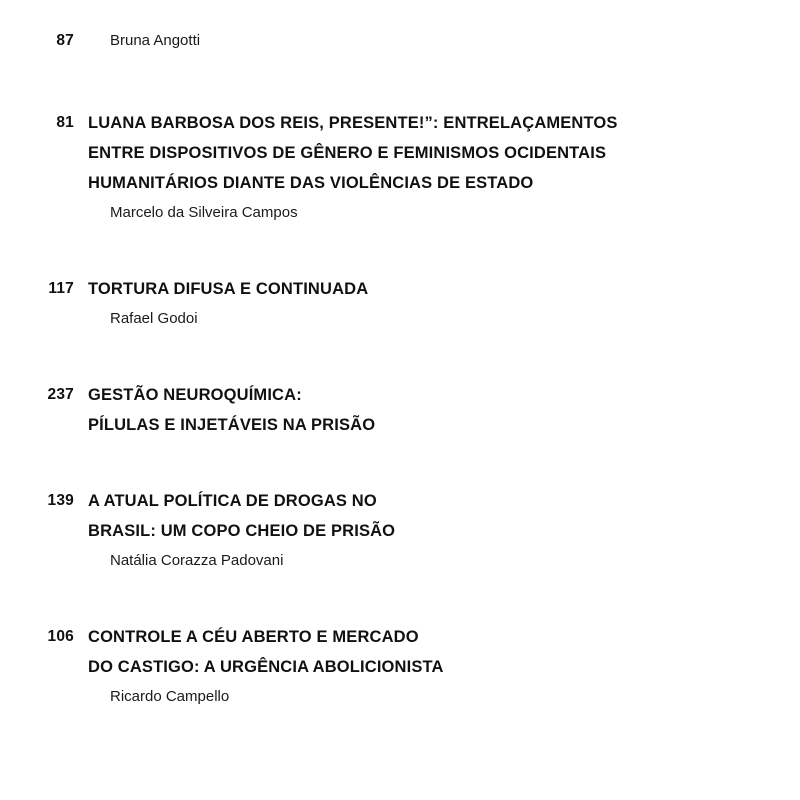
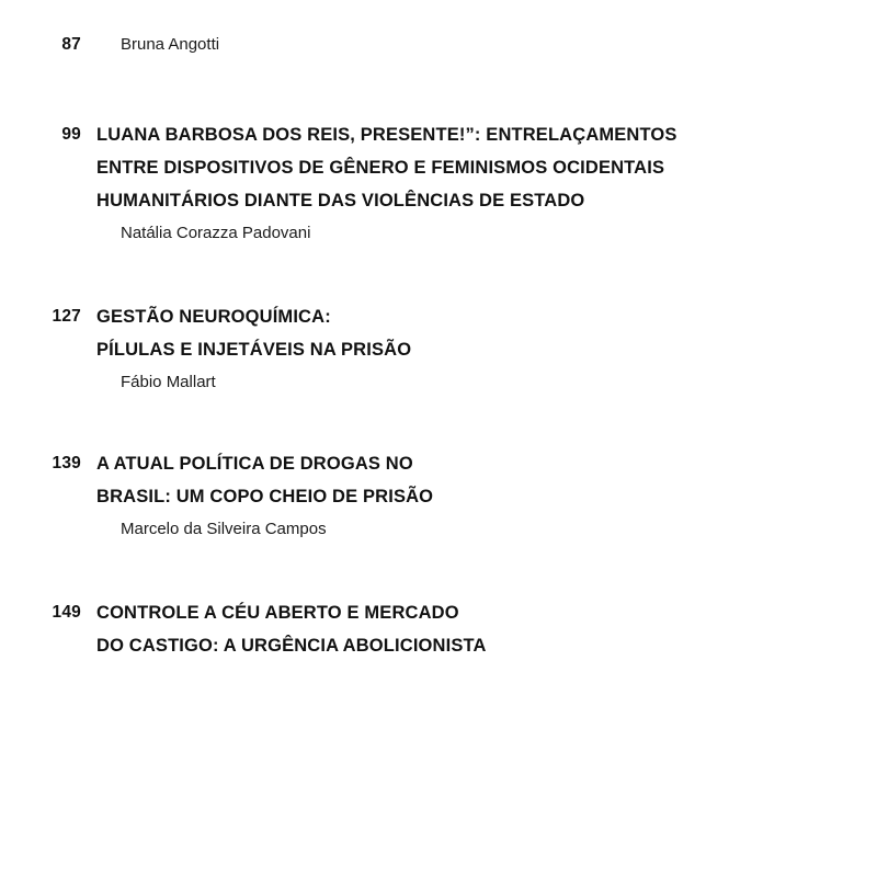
  87
  Bruna Angotti
- 81
+ 99
  LUANA BARBOSA DOS REIS, PRESENTE!”: ENTRELAÇAMENTOS
  ENTRE DISPOSITIVOS DE GÊNERO E FEMINISMOS OCIDENTAIS
  HUMANITÁRIOS DIANTE DAS VIOLÊNCIAS DE ESTADO
- Marcelo da Silveira Campos
+ Natália Corazza Padovani
- 117
- TORTURA DIFUSA E CONTINUADA
- Rafael Godoi
- 237
+ 127
  GESTÃO NEUROQUÍMICA:
  PÍLULAS E INJETÁVEIS NA PRISÃO
+ Fábio Mallart
  139
  A ATUAL POLÍTICA DE DROGAS NO
  BRASIL: UM COPO CHEIO DE PRISÃO
- Natália Corazza Padovani
+ Marcelo da Silveira Campos
- 106
+ 149
  CONTROLE A CÉU ABERTO E MERCADO
  DO CASTIGO: A URGÊNCIA ABOLICIONISTA
- Ricardo Campello
